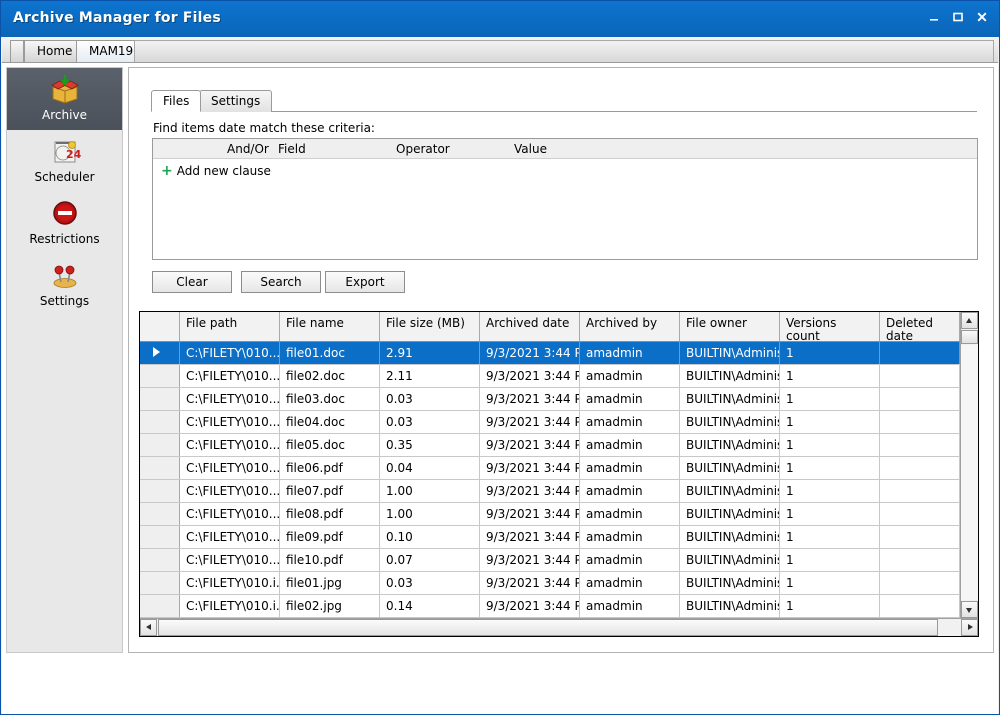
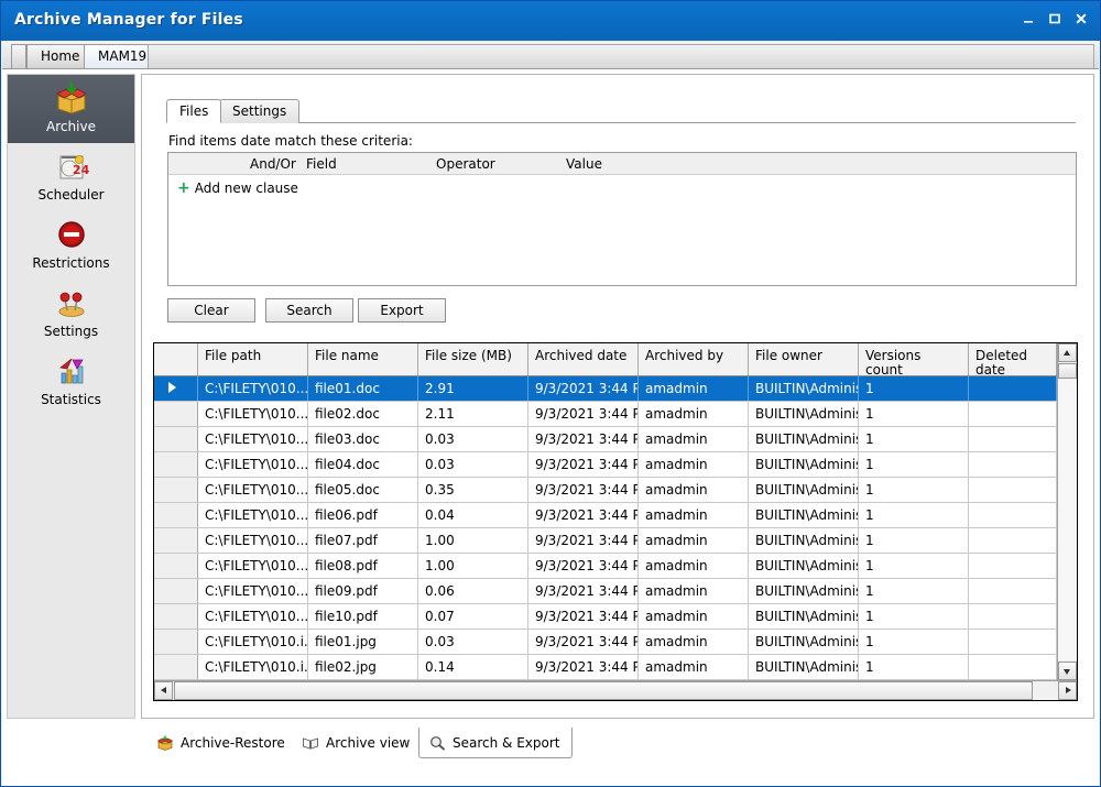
  Archive Manager for Files
  Home
  MAM19
  Archive
  24
  Scheduler
  Restrictions
  Settings
+ Statistics
  Files
  Settings
  Find items date match these criteria:
  And/Or
  Field
  Operator
  Value
  + Add new clause
  Clear
  Search
  Export
  File path
  File name
  File size (MB)
  Archived date
  Archived by
  File owner
  Versions
  count
  Deleted date
  C:\FILETY\010...
  file01.doc
  2.91
  9/3/2021 3:44 P
  amadmin
  BUILTIN\Admini
  1
  C:\FILETY\010...
  file02.doc
  2.11
  9/3/2021 3:44 P
  amadmin
  BUILTIN\Admini
  1
  C:\FILETY\010...
  file03.doc
  0.03
  9/3/2021 3:44 P
  amadmin
  BUILTIN\Admini
  1
  C:\FILETY\010...
  file04.doc
  0.03
  9/3/2021 3:44 P
  amadmin
  BUILTIN\Admini
  1
  C:\FILETY\010...
  file05.doc
  0.35
  9/3/2021 3:44 P
  amadmin
  BUILTIN\Admini
  1
  C:\FILETY\010...
  file06.pdf
  0.04
  9/3/2021 3:44 P
  amadmin
  BUILTIN\Admini
  1
  C:\FILETY\010...
  file07.pdf
  1.00
  9/3/2021 3:44 P
  amadmin
  BUILTIN\Admini
  1
  C:\FILETY\010...
  file08.pdf
  1.00
  9/3/2021 3:44 P
  amadmin
  BUILTIN\Admini
  1
  C:\FILETY\010...
  file09.pdf
- 0.10
+ 0.06
  9/3/2021 3:44 P
  amadmin
  BUILTIN\Admini
  1
  C:\FILETY\010...
  file10.pdf
  0.07
  9/3/2021 3:44 P
  amadmin
  BUILTIN\Admini
  1
  C:\FILETY\010.i.
  file01.jpg
  0.03
  9/3/2021 3:44 P
  amadmin
  BUILTIN\Admini
  1
  C:\FILETY\010.i.
  file02.jpg
  0.14
  9/3/2021 3:44 P
  amadmin
  BUILTIN\Admini
  1
+ Archive-Restore
+ Archive view
+ Search & Export
